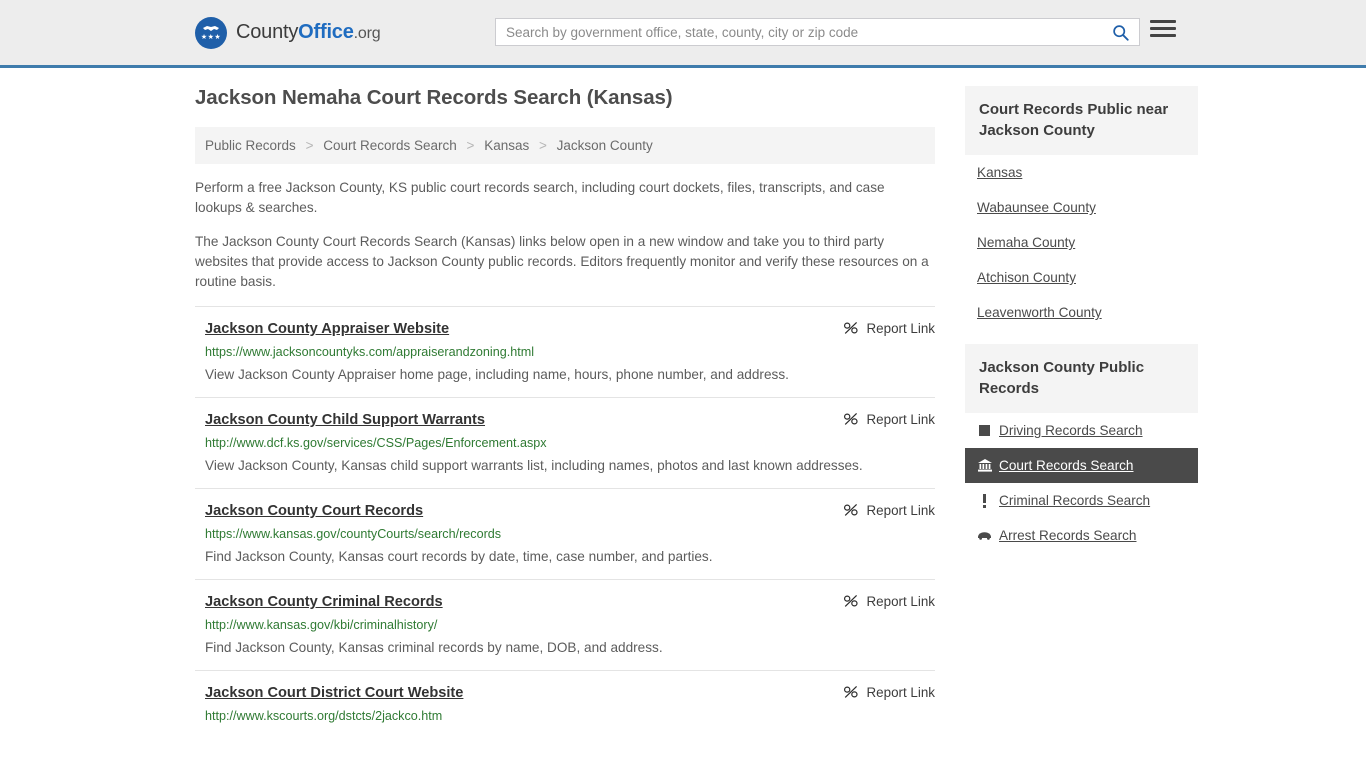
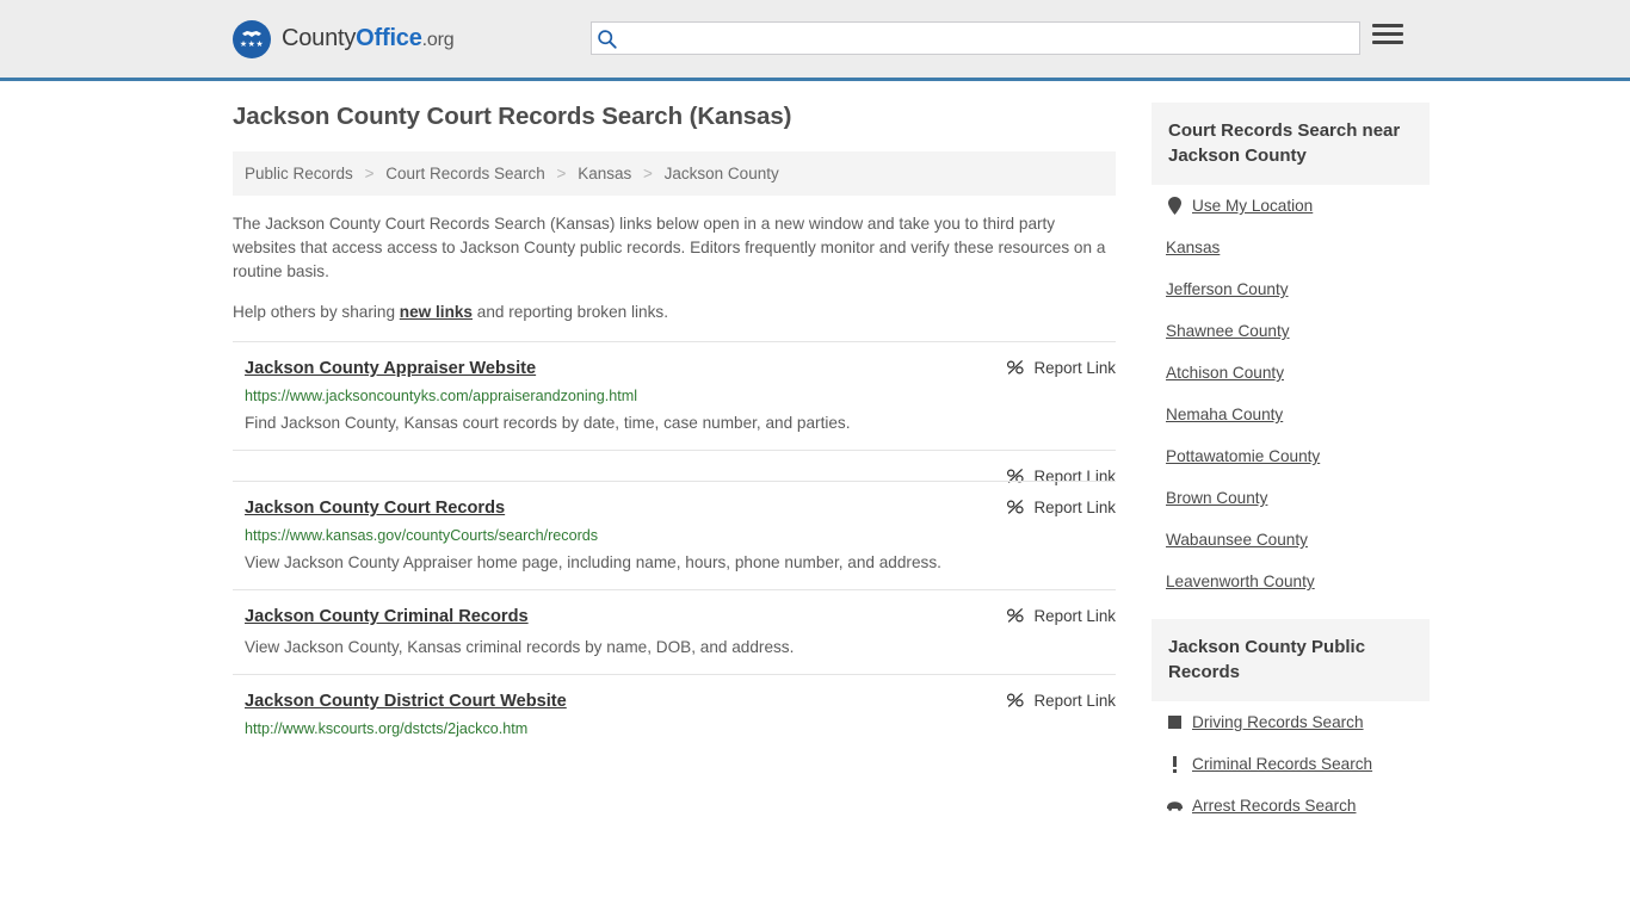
  CountyOffice.org
- Search by government office, state, county, city or zip code
- Jackson Nemaha Court Records Search (Kansas)
+ Jackson County Court Records Search (Kansas)
  Public Records > Court Records Search > Kansas > Jackson County
- Perform a free Jackson County, KS public court records search, including court dockets, files, transcripts, and case lookups & searches.
- The Jackson County Court Records Search (Kansas) links below open in a new window and take you to third party websites that provide access to Jackson County public records. Editors frequently monitor and verify these resources on a routine basis.
+ The Jackson County Court Records Search (Kansas) links below open in a new window and take you to third party websites that access access to Jackson County public records. Editors frequently monitor and verify these resources on a routine basis.
+ Help others by sharing new links and reporting broken links.
  Jackson County Appraiser Website
  https://www.jacksoncountyks.com/appraiserandzoning.html
- View Jackson County Appraiser home page, including name, hours, phone number, and address.
+ Find Jackson County, Kansas court records by date, time, case number, and parties.
  Report Link
- Jackson County Child Support Warrants
- http://www.dcf.ks.gov/services/CSS/Pages/Enforcement.aspx
- View Jackson County, Kansas child support warrants list, including names, photos and last known addresses.
  Report Link
  Jackson County Court Records
  https://www.kansas.gov/countyCourts/search/records
- Find Jackson County, Kansas court records by date, time, case number, and parties.
+ View Jackson County Appraiser home page, including name, hours, phone number, and address.
  Report Link
  Jackson County Criminal Records
- http://www.kansas.gov/kbi/criminalhistory/
- Find Jackson County, Kansas criminal records by name, DOB, and address.
+ View Jackson County, Kansas criminal records by name, DOB, and address.
  Report Link
- Jackson Court District Court Website
+ Jackson County District Court Website
  http://www.kscourts.org/dstcts/2jackco.htm
  Report Link
- Court Records Public near Jackson County
+ Court Records Search near Jackson County
+ Use My Location
  Kansas
+ Jefferson County
+ Shawnee County
- Wabaunsee County
+ Atchison County
  Nemaha County
+ Pottawatomie County
+ Brown County
- Atchison County
+ Wabaunsee County
  Leavenworth County
  Jackson County Public Records
  Driving Records Search
- Court Records Search
  Criminal Records Search
  Arrest Records Search
